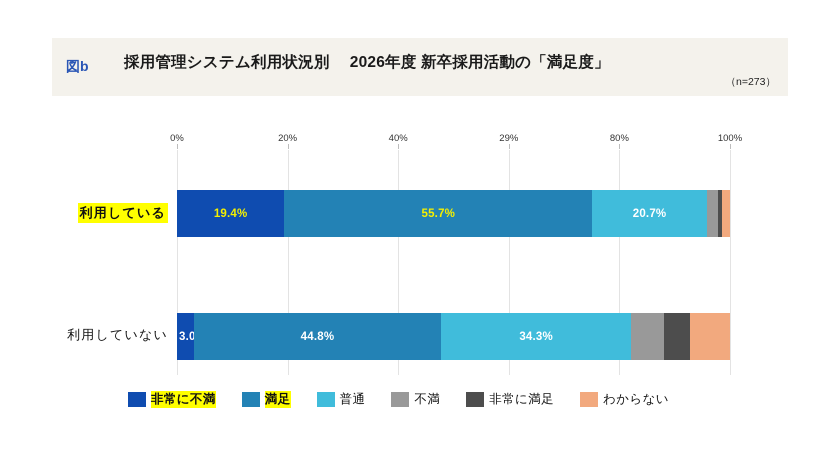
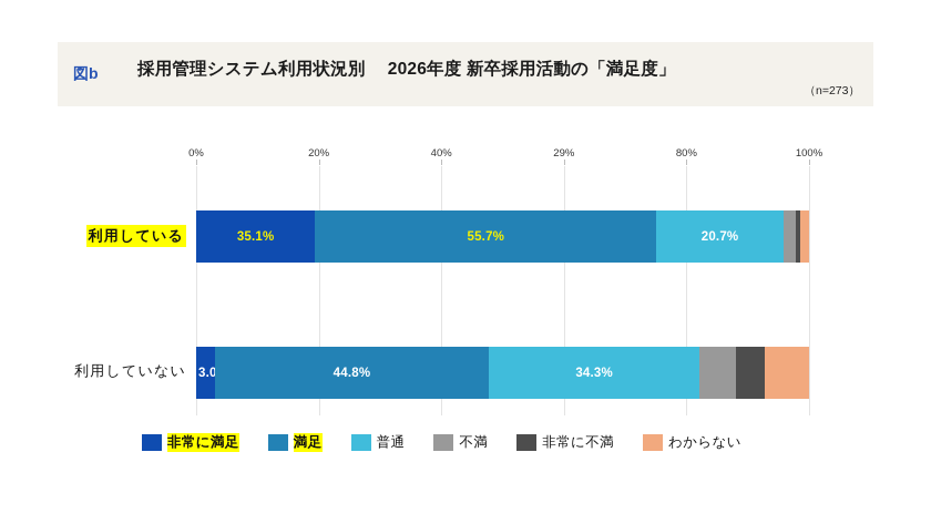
  図b
  採用管理システム利用状況別 2026年度 新卒採用活動の「満足度」
  （n=273）
  利用している
  利用していない
  0%
  20%
  40%
  29%
  80%
  100%
- 19.4%
+ 35.1%
  55.7%
  20.7%
  3.0
  44.8%
  34.3%
- 非常に不満
+ 非常に満足
  満足
  普通
  不満
- 非常に満足
+ 非常に不満
  わからない
